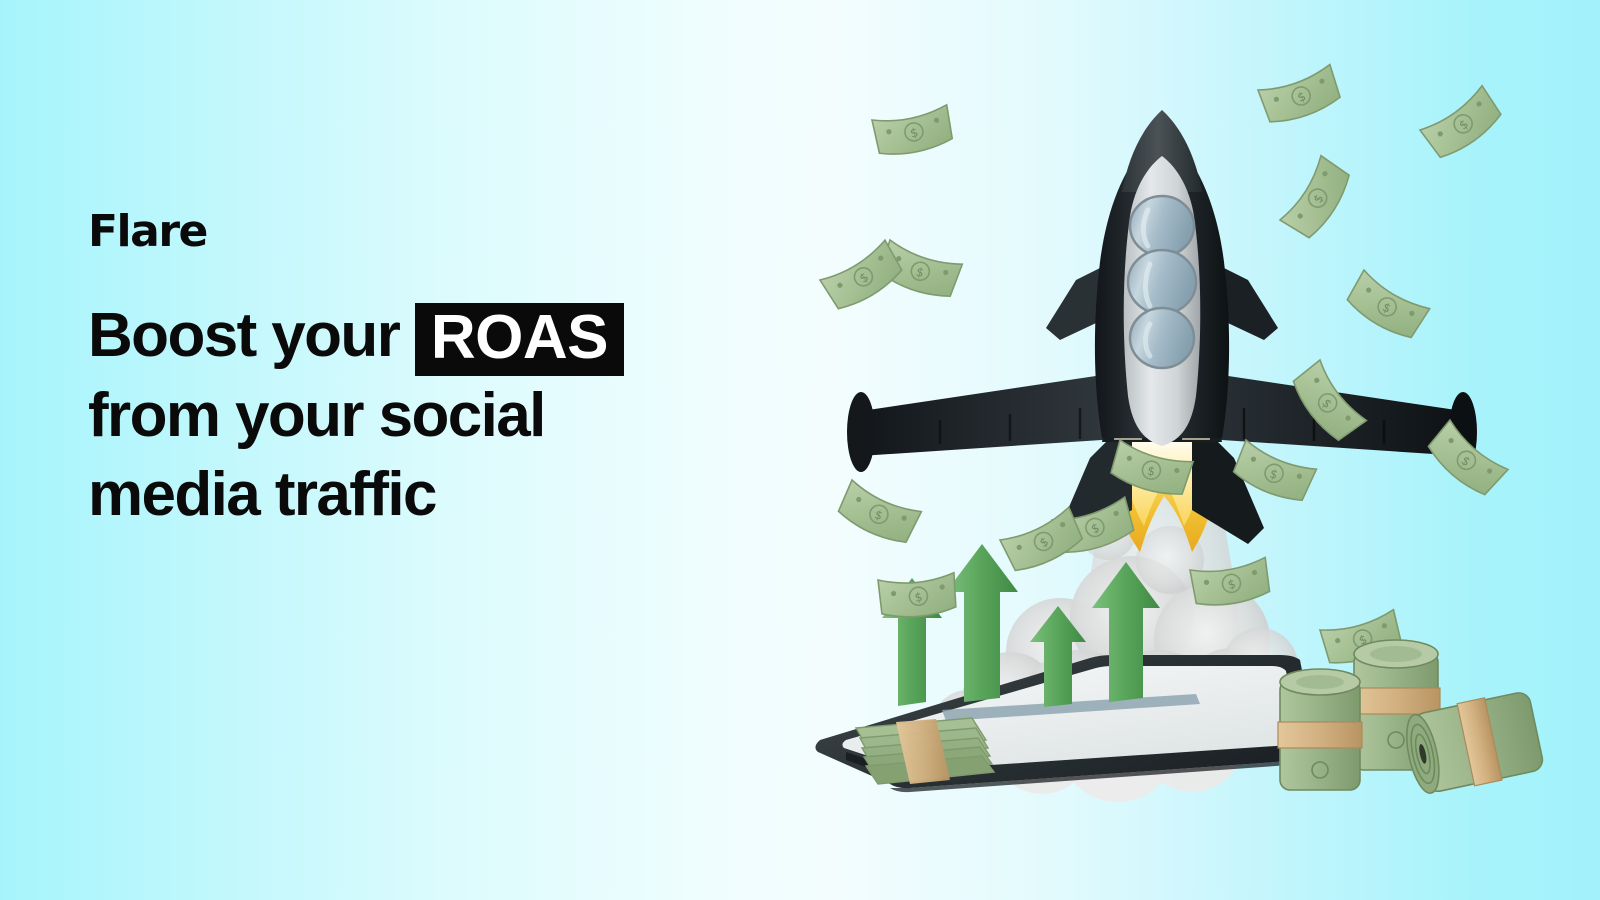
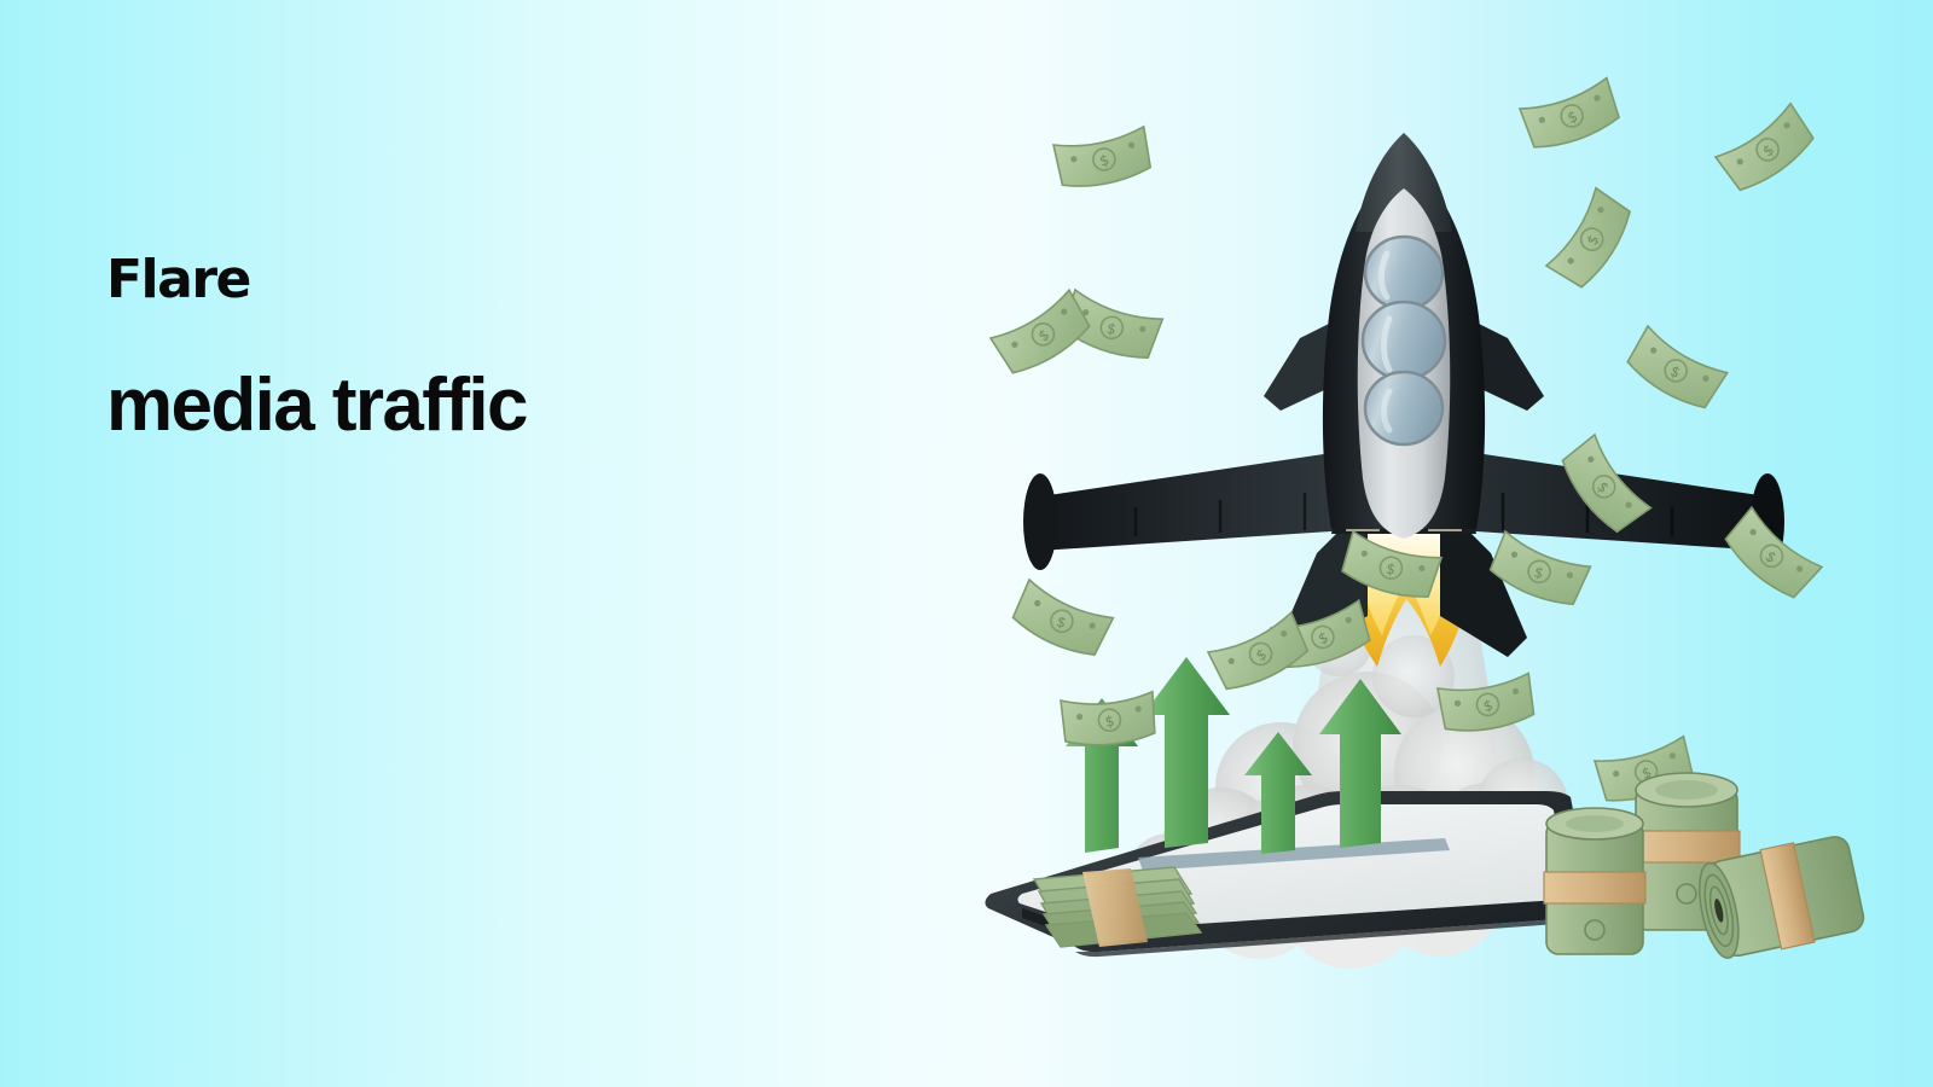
  Flare
- Boost your ROAS
- from your social
  media traffic
